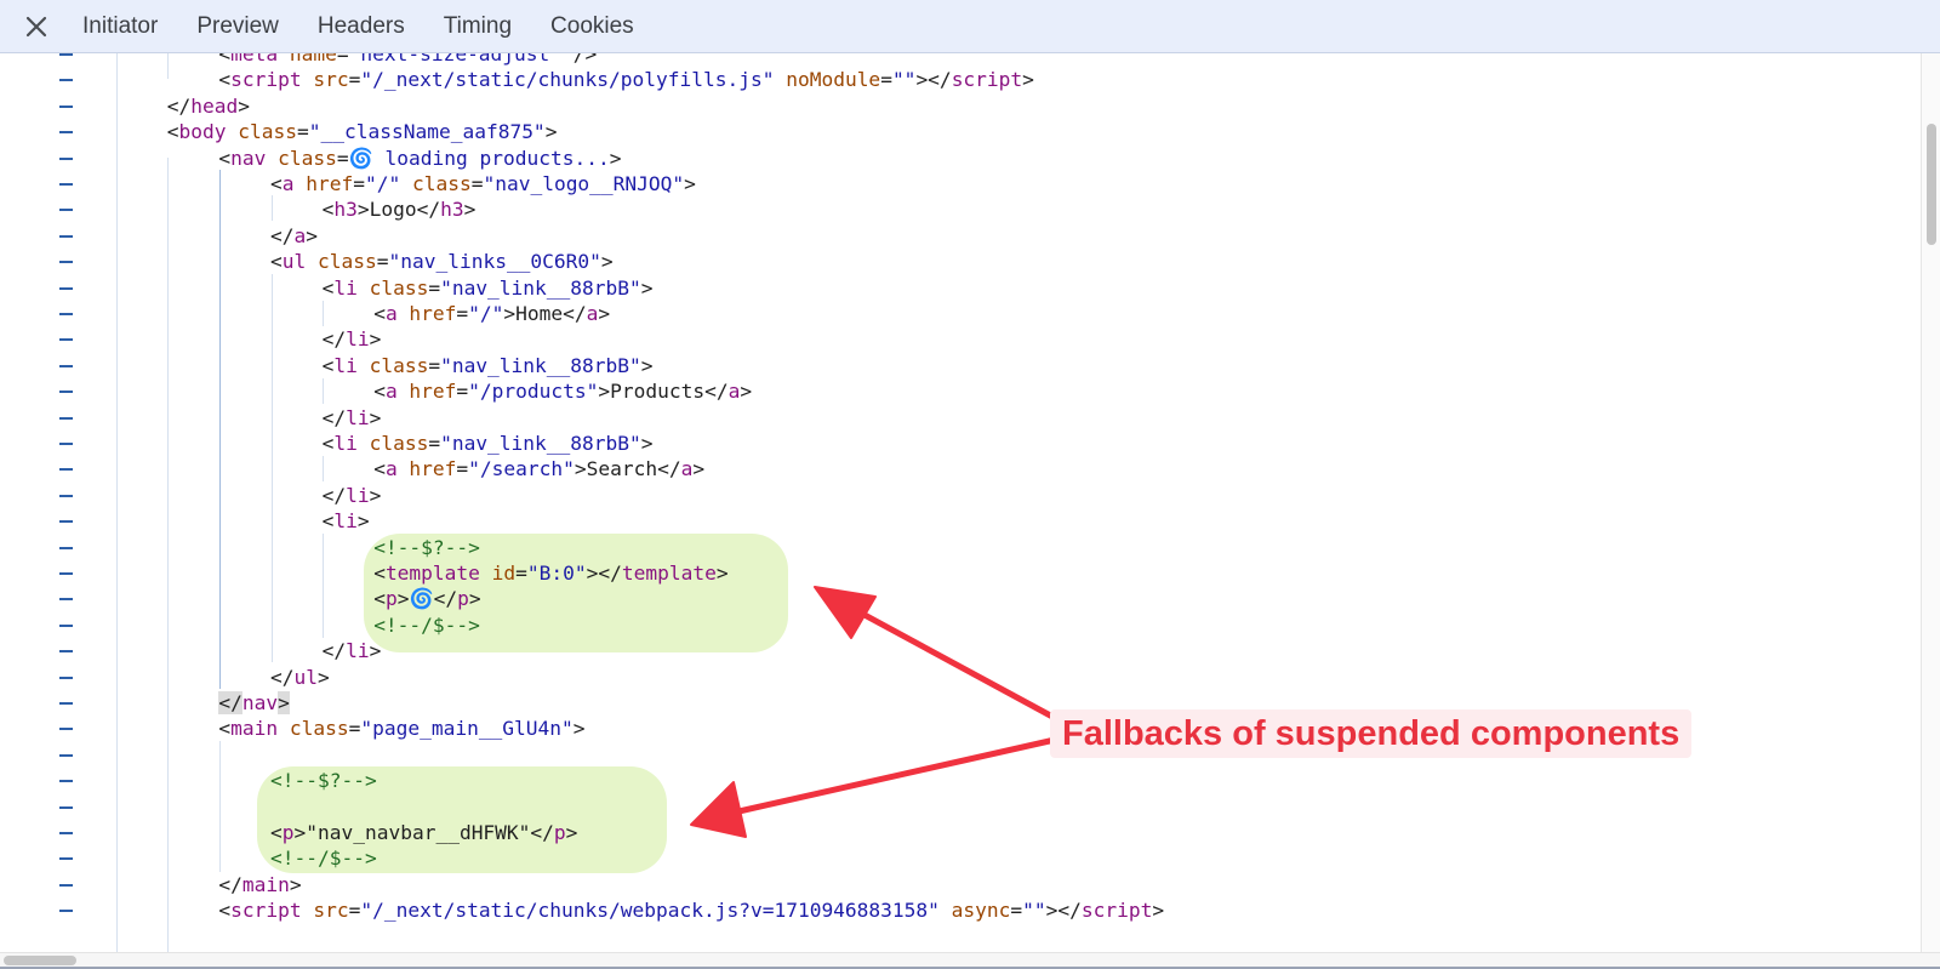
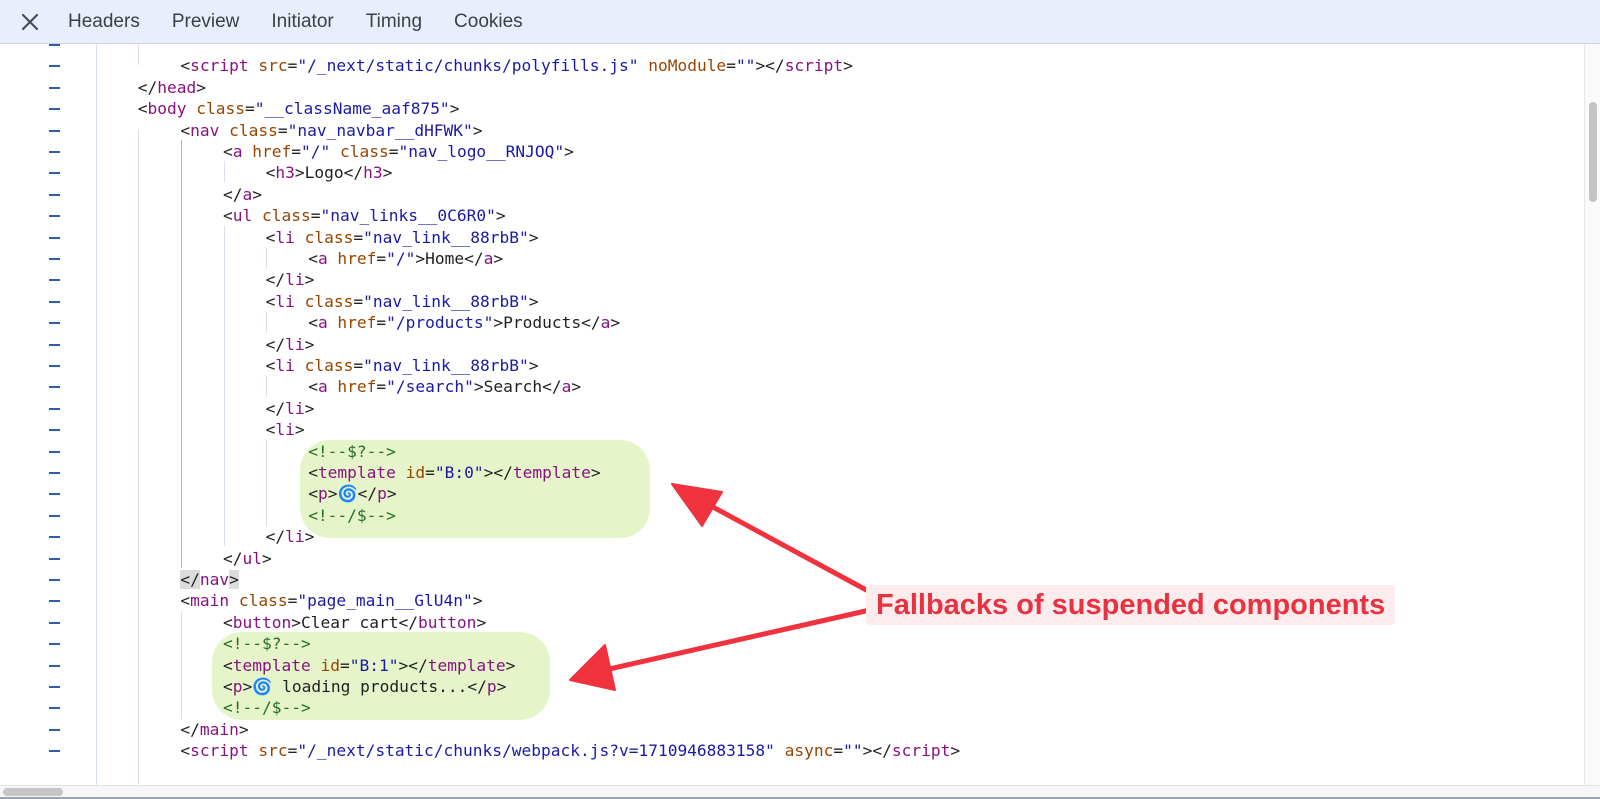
- Initiator
+ Headers
  Preview
- Headers
+ Initiator
  Timing
  Cookies
- <meta name="next-size-adjust" />
  <script src="/_next/static/chunks/polyfills.js" noModule=""></script>
  </head>
  <body class="__className_aaf875">
- <nav class=🌀 loading products...>
+ <nav class="nav_navbar__dHFWK">
  <a href="/" class="nav_logo__RNJOQ">
  <h3>Logo</h3>
  </a>
  <ul class="nav_links__0C6R0">
  <li class="nav_link__88rbB">
  <a href="/">Home</a>
  </li>
  <li class="nav_link__88rbB">
  <a href="/products">Products</a>
  </li>
  <li class="nav_link__88rbB">
  <a href="/search">Search</a>
  </li>
  <li>
  <!--$?-->
  <template id="B:0"></template>
  <p>🌀</p>
  <!--/$-->
  </li>
  </ul>
  </nav>
  <main class="page_main__GlU4n">
+ <button>Clear cart</button>
  <!--$?-->
+ <template id="B:1"></template>
- <p>"nav_navbar__dHFWK"</p>
+ <p>🌀 loading products...</p>
  <!--/$-->
  </main>
  <script src="/_next/static/chunks/webpack.js?v=1710946883158" async=""></script>
  Fallbacks of suspended components
